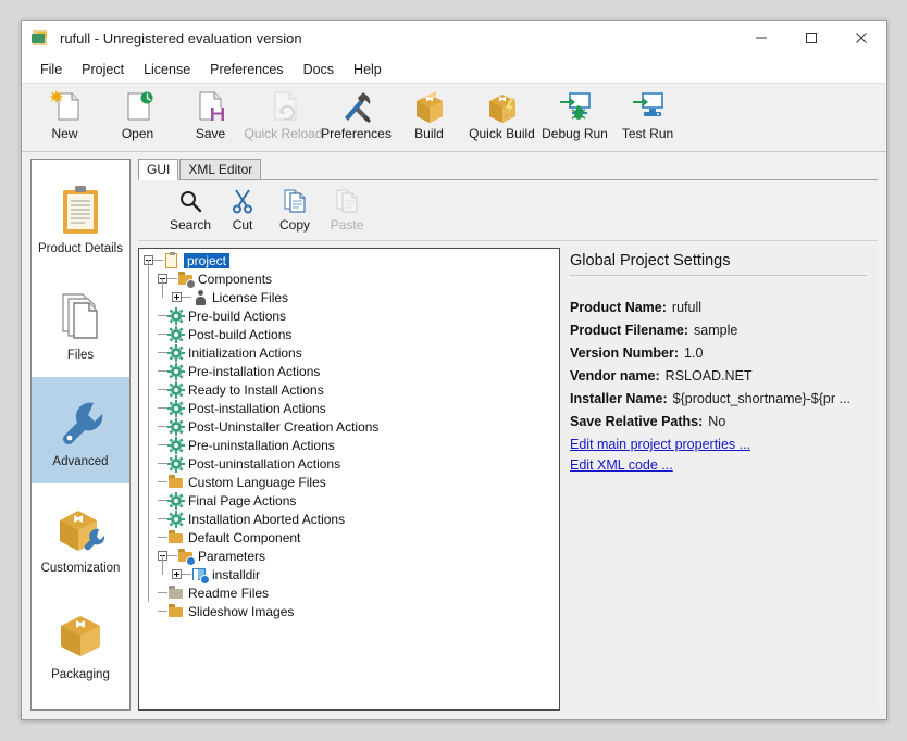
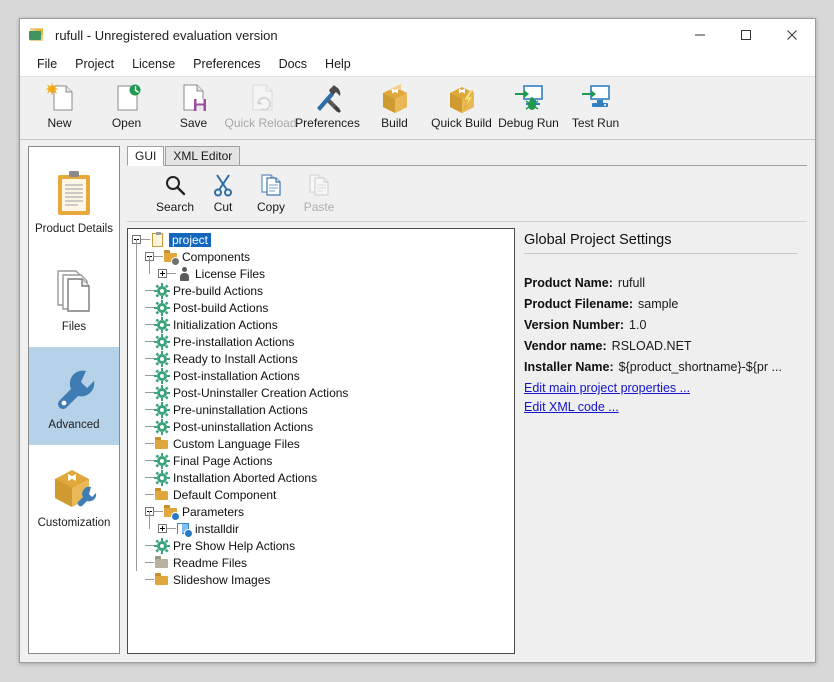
  rufull - Unregistered evaluation version
  File
  Project
  License
  Preferences
  Docs
  Help
  New
  Open
  Save
  Quick Reload
  Preferences
  Build
  Quick Build
  Debug Run
  Test Run
  Product Details
  Files
  Advanced
  Customization
- Packaging
  GUI
  XML Editor
  Search
  Cut
  Copy
  Paste
  project
  Components
  License Files
  Pre-build Actions
  Post-build Actions
  Initialization Actions
  Pre-installation Actions
  Ready to Install Actions
  Post-installation Actions
  Post-Uninstaller Creation Actions
  Pre-uninstallation Actions
  Post-uninstallation Actions
  Custom Language Files
  Final Page Actions
  Installation Aborted Actions
  Default Component
  Parameters
  installdir
+ Pre Show Help Actions
  Readme Files
  Slideshow Images
  Global Project Settings
  Product Name: rufull
  Product Filename: sample
  Version Number: 1.0
  Vendor name: RSLOAD.NET
  Installer Name: ${product_shortname}-${pr ...
- Save Relative Paths: No
  Edit main project properties ...
  Edit XML code ...
